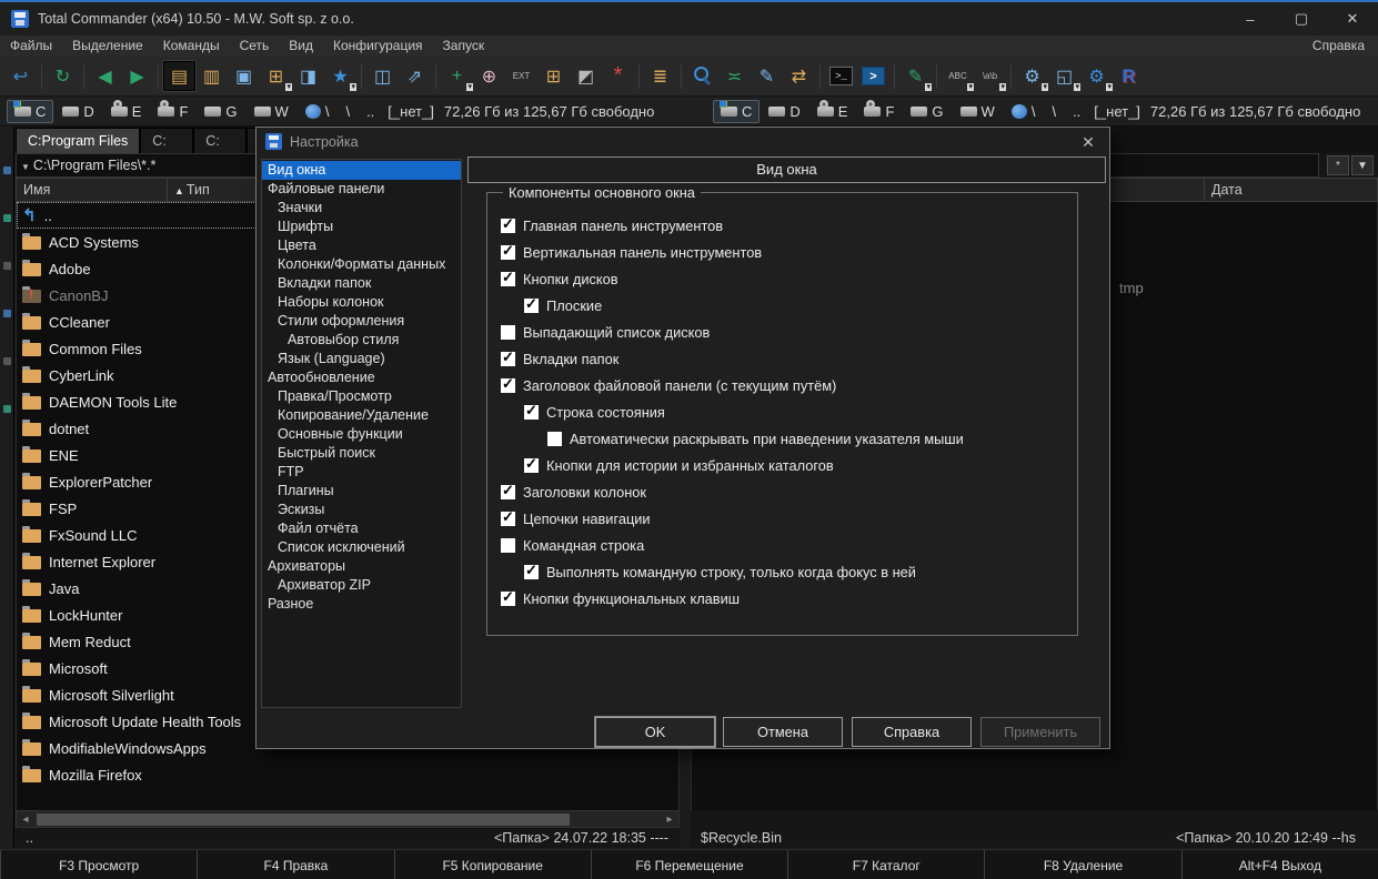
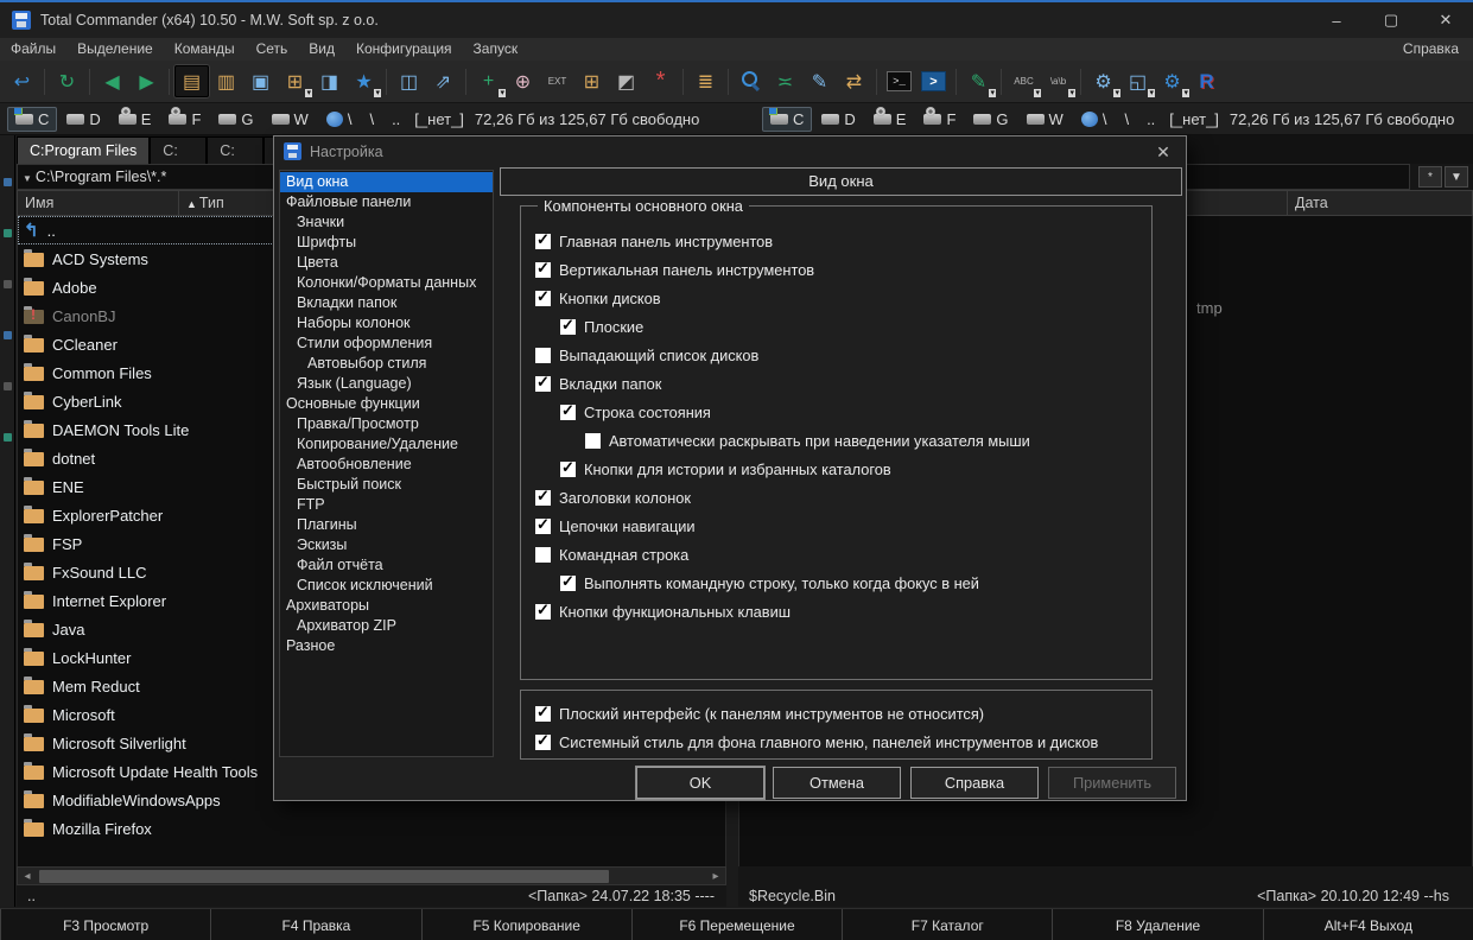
  Total Commander (x64) 10.50 - M.W. Soft sp. z o.o.
  –
  ▢
  ✕
  Файлы
  Выделение
  Команды
  Сеть
  Вид
  Конфигурация
  Запуск
  Справка
  ↩
  ↻
  ◀
  ▶
  ▤
  ▥
  ▣
  ⊞
  ◨
  ★
  ◫
  ⇗
  +
  ⊕
  EXT
  ⊞
  ◩
  *
  ≣
  ≍
  ✎
  ⇄
  >_
  >
  ✎
  ABC
  \a\b
  ⚙
  ◱
  ⚙
  R
  C
  D
  E
  F
  G
  W
  \
  \
  ..
  [_нет_]
  72,26 Гб из 125,67 Гб свободно
  C
  D
  E
  F
  G
  W
  \
  \
  ..
  [_нет_]
  72,26 Гб из 125,67 Гб свободно
  C:Program Files
  C:
  C:
  ▼ C:\Program Files\*.*
  Имя
  ▲ Тип
  ..
  ACD Systems
  Adobe
  CanonBJ
  CCleaner
  Common Files
  CyberLink
  DAEMON Tools Lite
  dotnet
  ENE
  ExplorerPatcher
  FSP
  FxSound LLC
  Internet Explorer
  Java
  LockHunter
  Mem Reduct
  Microsoft
  Microsoft Silverlight
  Microsoft Update Health Tools
  ModifiableWindowsApps
  Mozilla Firefox
  ◂
  ▸
  ..
  <Папка> 24.07.22 18:35 ----
  *
  ▼
  Дата
  tmp
  $Recycle.Bin
  <Папка> 20.10.20 12:49 --hs
  F3 Просмотр
  F4 Правка
  F5 Копирование
  F6 Перемещение
  F7 Каталог
  F8 Удаление
  Alt+F4 Выход
  Настройка
  ✕
  Вид окна
  Файловые панели
  Значки
  Шрифты
  Цвета
  Колонки/Форматы данных
  Вкладки папок
  Наборы колонок
  Стили оформления
  Автовыбор стиля
  Язык (Language)
- Автообновление
+ Основные функции
  Правка/Просмотр
  Копирование/Удаление
- Основные функции
+ Автообновление
  Быстрый поиск
  FTP
  Плагины
  Эскизы
  Файл отчёта
  Список исключений
  Архиваторы
  Архиватор ZIP
  Разное
  Вид окна
  Компоненты основного окна
  Главная панель инструментов
  Вертикальная панель инструментов
  Кнопки дисков
  Плоские
  Выпадающий список дисков
  Вкладки папок
- Заголовок файловой панели (с текущим путём)
  Строка состояния
  Автоматически раскрывать при наведении указателя мыши
  Кнопки для истории и избранных каталогов
  Заголовки колонок
  Цепочки навигации
  Командная строка
  Выполнять командную строку, только когда фокус в ней
  Кнопки функциональных клавиш
+ Плоский интерфейс (к панелям инструментов не относится)
+ Системный стиль для фона главного меню, панелей инструментов и дисков
  OK
  Отмена
  Справка
  Применить
